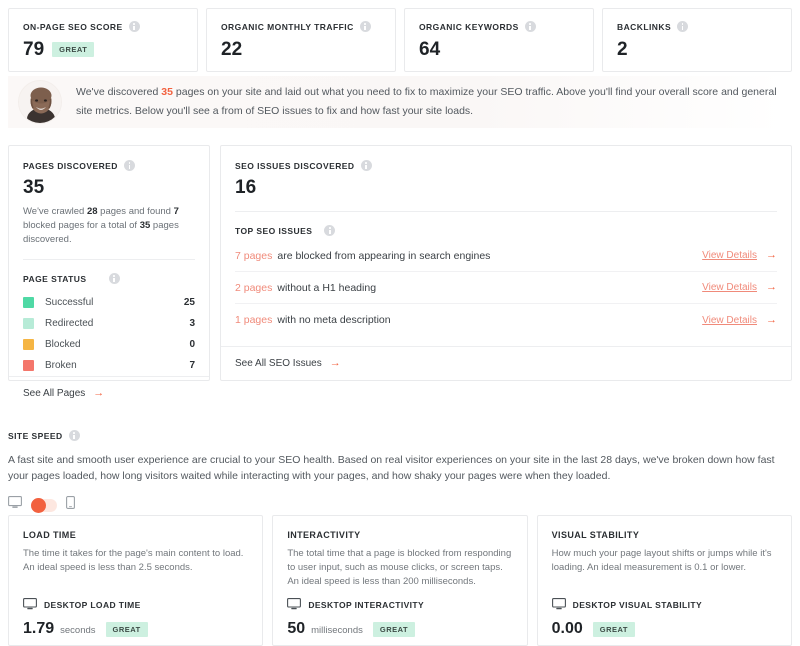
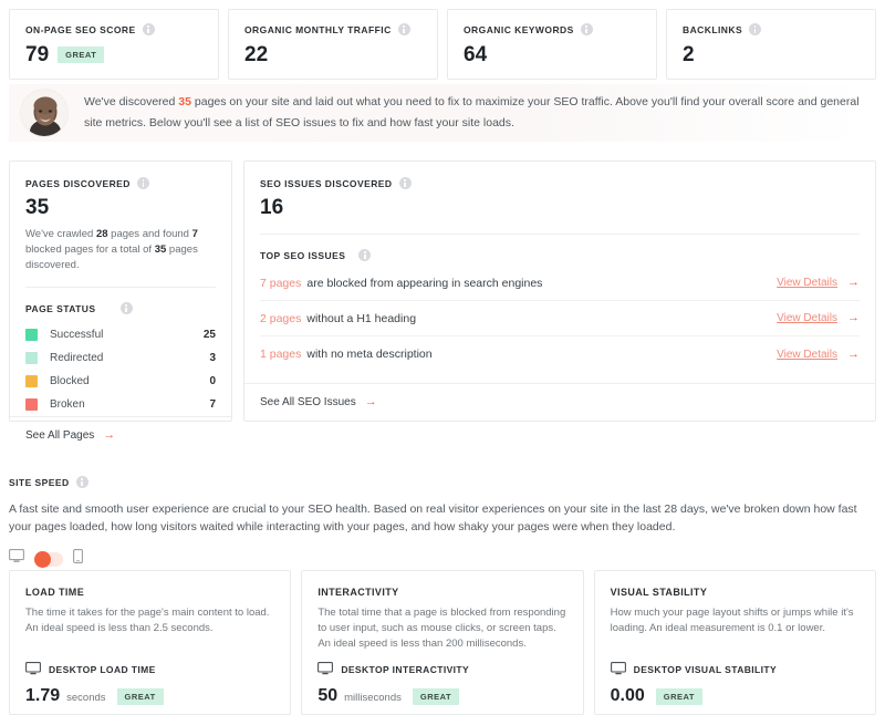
  ON-PAGE SEO SCORE
  79
  GREAT
  ORGANIC MONTHLY TRAFFIC
  22
  ORGANIC KEYWORDS
  64
  BACKLINKS
  2
- We've discovered 35 pages on your site and laid out what you need to fix to maximize your SEO traffic. Above you'll find your overall score and general site metrics. Below you'll see a from of SEO issues to fix and how fast your site loads.
+ We've discovered 35 pages on your site and laid out what you need to fix to maximize your SEO traffic. Above you'll find your overall score and general site metrics. Below you'll see a list of SEO issues to fix and how fast your site loads.
  PAGES DISCOVERED
  35
  We've crawled 28 pages and found 7 blocked pages for a total of 35 pages discovered.
  PAGE STATUS
  Successful
  25
  Redirected
  3
  Blocked
  0
  Broken
  7
  See All Pages
  →
  SEO ISSUES DISCOVERED
  16
  TOP SEO ISSUES
  7 pages
  are blocked from appearing in search engines
  View Details
  →
  2 pages
  without a H1 heading
  View Details
  →
  1 pages
  with no meta description
  View Details
  →
  See All SEO Issues
  →
  SITE SPEED
  A fast site and smooth user experience are crucial to your SEO health. Based on real visitor experiences on your site in the last 28 days, we've broken down how fast your pages loaded, how long visitors waited while interacting with your pages, and how shaky your pages were when they loaded.
  LOAD TIME
  The time it takes for the page's main content to load. An ideal speed is less than 2.5 seconds.
  DESKTOP LOAD TIME
  1.79
  seconds
  GREAT
  INTERACTIVITY
  The total time that a page is blocked from responding to user input, such as mouse clicks, or screen taps. An ideal speed is less than 200 milliseconds.
  DESKTOP INTERACTIVITY
  50
  milliseconds
  GREAT
  VISUAL STABILITY
  How much your page layout shifts or jumps while it's loading. An ideal measurement is 0.1 or lower.
  DESKTOP VISUAL STABILITY
  0.00
  GREAT
